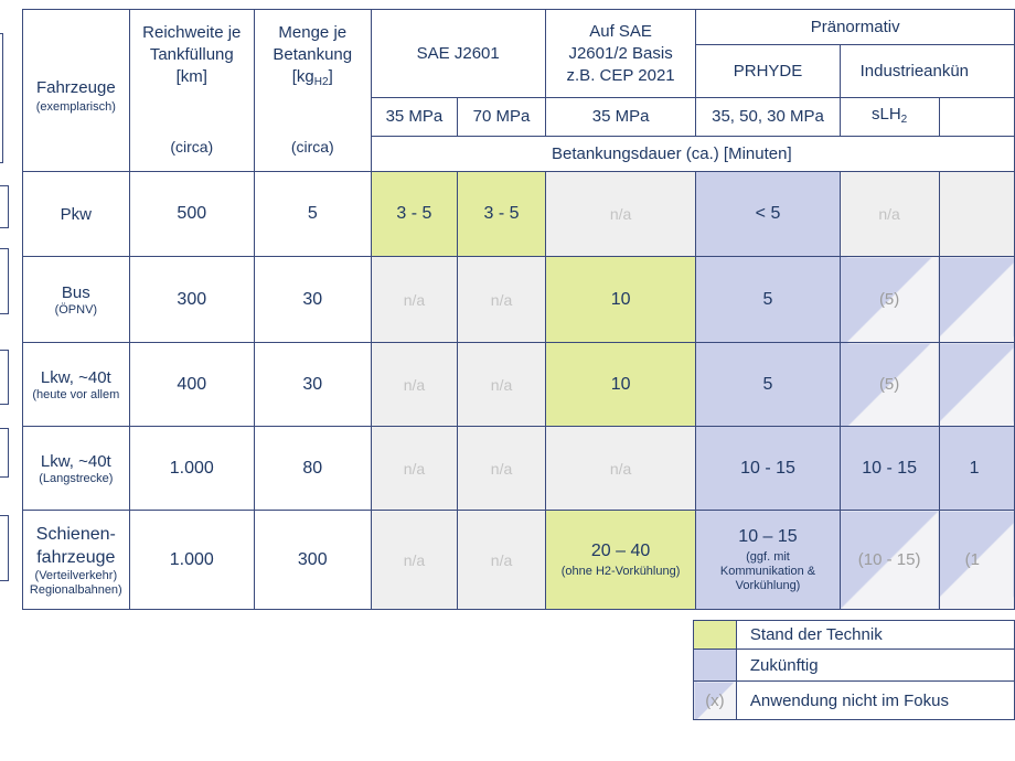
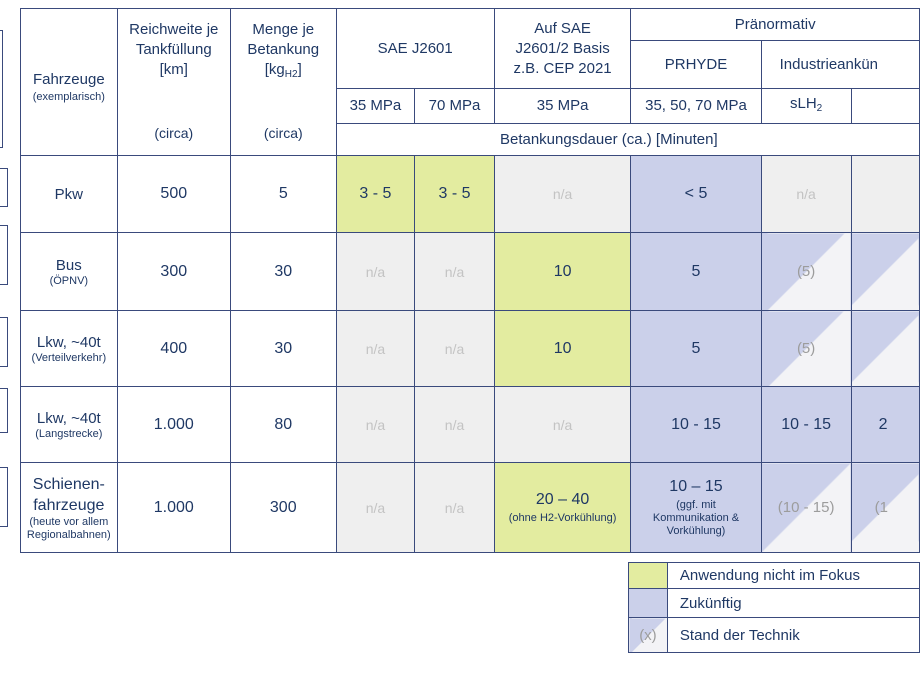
  Fahrzeuge (exemplarisch)	Reichweite je Tankfüllung [km] (circa)	Menge je Betankung [kgH2] (circa)	SAE J2601	Auf SAE J2601/2 Basis z.B. CEP 2021	Pränormativ
  PRHYDE	Industrieankün
- 35 MPa	70 MPa	35 MPa	35, 50, 30 MPa	sLH2
+ 35 MPa	70 MPa	35 MPa	35, 50, 70 MPa	sLH2
  Betankungsdauer (ca.) [Minuten]
  Pkw	500	5	3 - 5	3 - 5	n/a	< 5	n/a
  Bus (ÖPNV)	300	30	n/a	n/a	10	5	(5)
- Lkw, ~40t (heute vor allem	400	30	n/a	n/a	10	5	(5)
+ Lkw, ~40t (Verteilverkehr)	400	30	n/a	n/a	10	5	(5)
- Lkw, ~40t (Langstrecke)	1.000	80	n/a	n/a	n/a	10 - 15	10 - 15	1
+ Lkw, ~40t (Langstrecke)	1.000	80	n/a	n/a	n/a	10 - 15	10 - 15	2
- Schienen- fahrzeuge (Verteilverkehr) Regionalbahnen)	1.000	300	n/a	n/a	20 – 40 (ohne H2-Vorkühlung)	10 – 15 (ggf. mit Kommunikation & Vorkühlung)	(10 - 15)	(1
+ Schienen- fahrzeuge (heute vor allem Regionalbahnen)	1.000	300	n/a	n/a	20 – 40 (ohne H2-Vorkühlung)	10 – 15 (ggf. mit Kommunikation & Vorkühlung)	(10 - 15)	(1
- 	Stand der Technik
+ 	Anwendung nicht im Fokus
  	Zukünftig
- (x)	Anwendung nicht im Fokus
+ (x)	Stand der Technik
